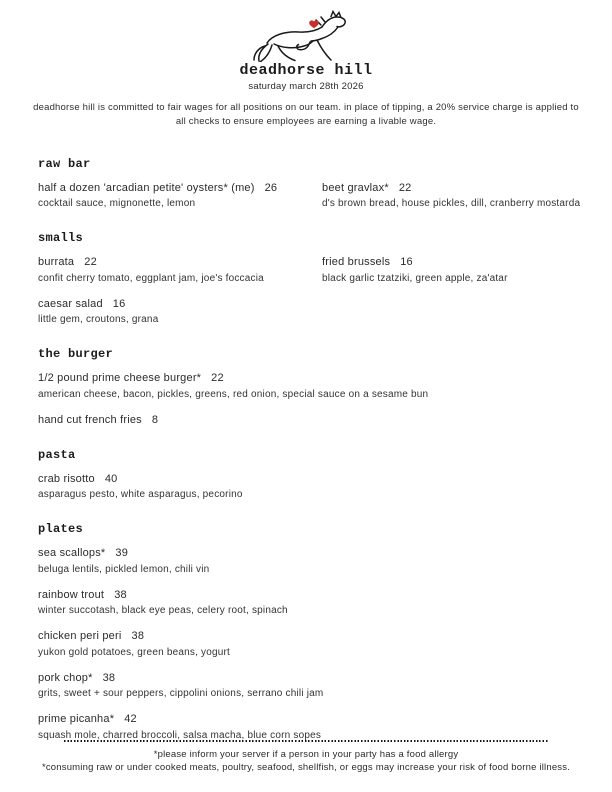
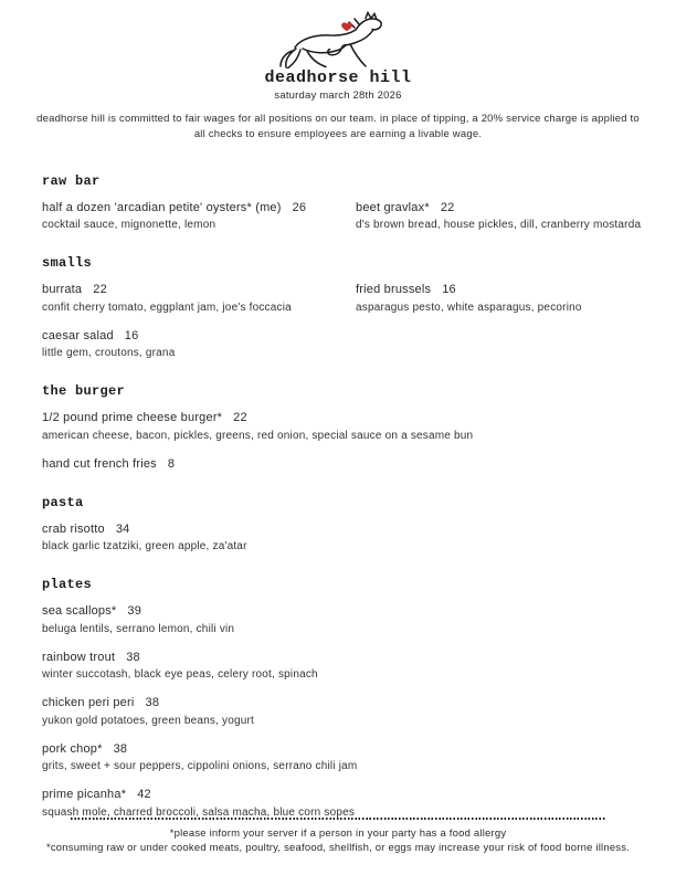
  deadhorse hill
  saturday march 28th 2026
  deadhorse hill is committed to fair wages for all positions on our team. in place of tipping, a 20% service charge is applied to
  all checks to ensure employees are earning a livable wage.
  raw bar
  half a dozen 'arcadian petite' oysters* (me) 26
  cocktail sauce, mignonette, lemon
  beet gravlax* 22
  d's brown bread, house pickles, dill, cranberry mostarda
  smalls
  burrata 22
  confit cherry tomato, eggplant jam, joe's foccacia
  fried brussels 16
- black garlic tzatziki, green apple, za'atar
+ asparagus pesto, white asparagus, pecorino
  caesar salad 16
  little gem, croutons, grana
  the burger
  1/2 pound prime cheese burger* 22
  american cheese, bacon, pickles, greens, red onion, special sauce on a sesame bun
  hand cut french fries 8
  pasta
- crab risotto 40
+ crab risotto 34
- asparagus pesto, white asparagus, pecorino
+ black garlic tzatziki, green apple, za'atar
  plates
  sea scallops* 39
- beluga lentils, pickled lemon, chili vin
+ beluga lentils, serrano lemon, chili vin
  rainbow trout 38
  winter succotash, black eye peas, celery root, spinach
  chicken peri peri 38
  yukon gold potatoes, green beans, yogurt
  pork chop* 38
  grits, sweet + sour peppers, cippolini onions, serrano chili jam
  prime picanha* 42
  squash mole, charred broccoli, salsa macha, blue corn sopes
  *please inform your server if a person in your party has a food allergy
  *consuming raw or under cooked meats, poultry, seafood, shellfish, or eggs may increase your risk of food borne illness.
